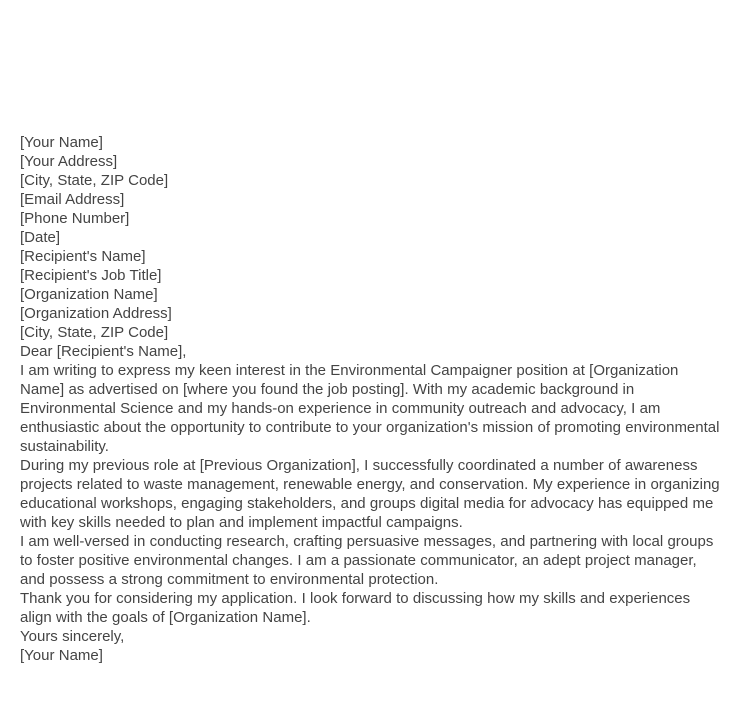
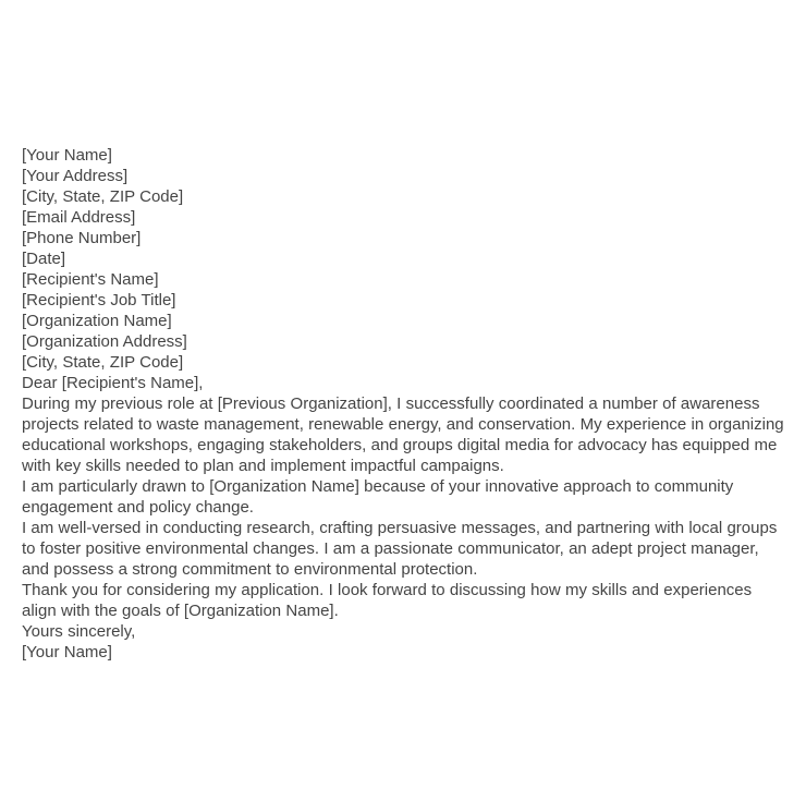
  [Your Name]
  [Your Address]
  [City, State, ZIP Code]
  [Email Address]
  [Phone Number]
  [Date]
  [Recipient's Name]
  [Recipient's Job Title]
  [Organization Name]
  [Organization Address]
  [City, State, ZIP Code]
  Dear [Recipient's Name],
- I am writing to express my keen interest in the Environmental Campaigner position at [Organization Name] as advertised on [where you found the job posting]. With my academic background in Environmental Science and my hands-on experience in community outreach and advocacy, I am enthusiastic about the opportunity to contribute to your organization's mission of promoting environmental sustainability.
  During my previous role at [Previous Organization], I successfully coordinated a number of awareness projects related to waste management, renewable energy, and conservation. My experience in organizing educational workshops, engaging stakeholders, and groups digital media for advocacy has equipped me with key skills needed to plan and implement impactful campaigns.
+ I am particularly drawn to [Organization Name] because of your innovative approach to community engagement and policy change.
  I am well-versed in conducting research, crafting persuasive messages, and partnering with local groups to foster positive environmental changes. I am a passionate communicator, an adept project manager, and possess a strong commitment to environmental protection.
  Thank you for considering my application. I look forward to discussing how my skills and experiences align with the goals of [Organization Name].
  Yours sincerely,
  [Your Name]
